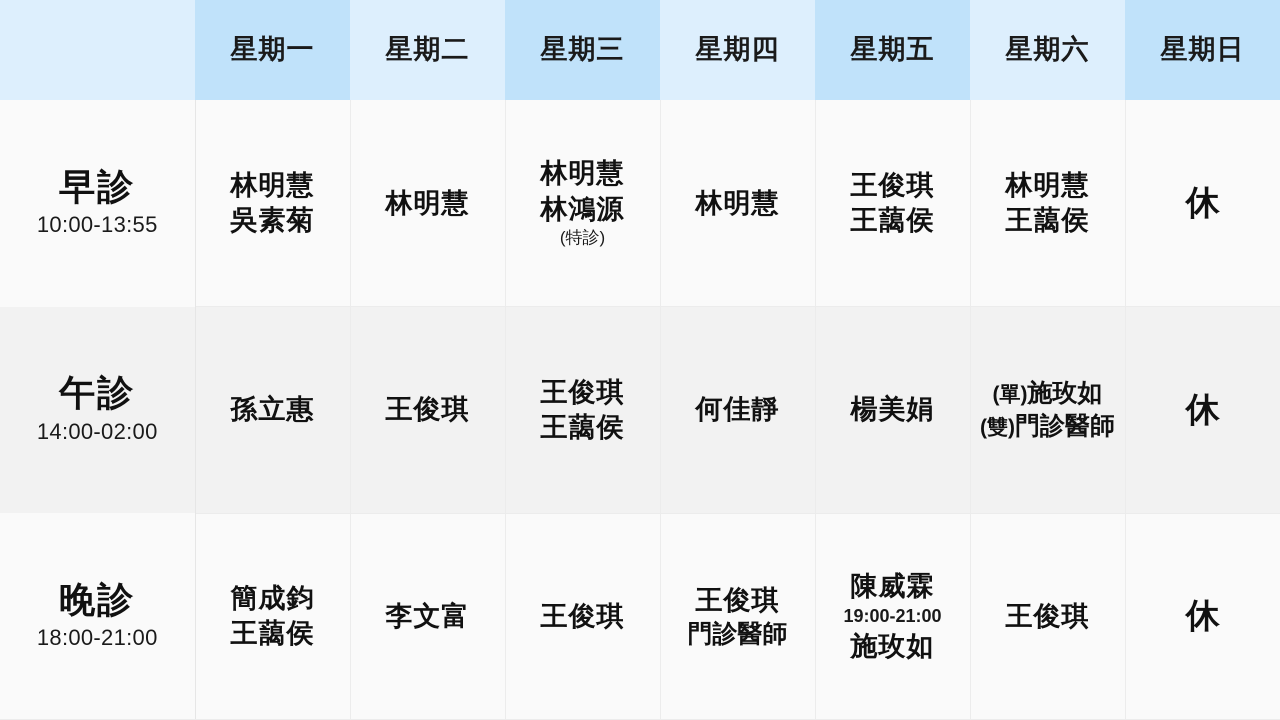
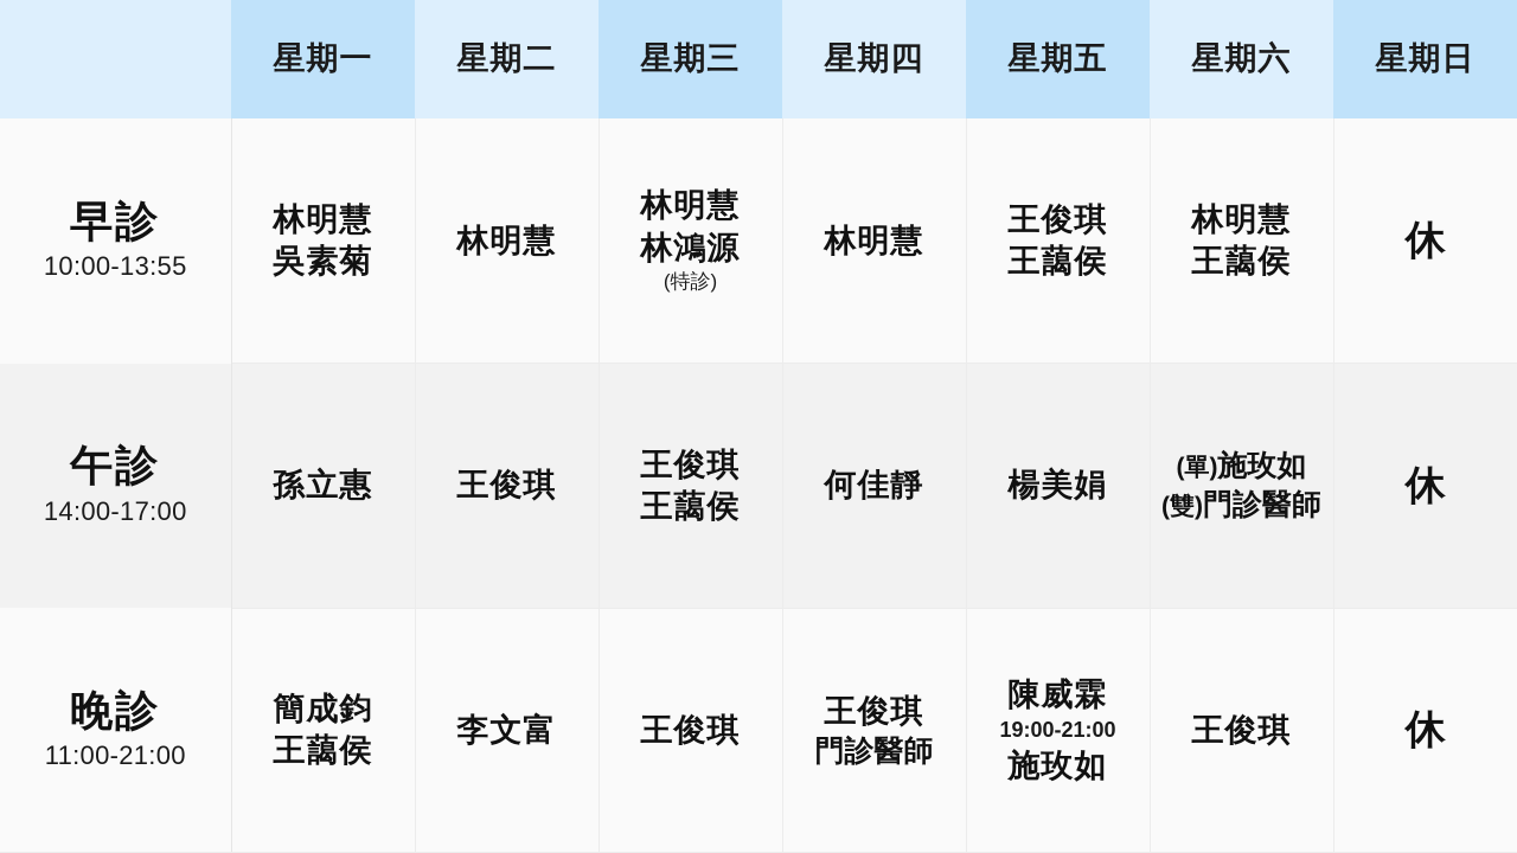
  	星期一	星期二	星期三	星期四	星期五	星期六	星期日
  早診10:00-13:55	林明慧吳素菊	林明慧	林明慧林鴻源(特診)	林明慧	王俊琪王藹侯	林明慧王藹侯	休
- 午診14:00-02:00	孫立惠	王俊琪	王俊琪王藹侯	何佳靜	楊美娟	(單)施玫如(雙)門診醫師	休
+ 午診14:00-17:00	孫立惠	王俊琪	王俊琪王藹侯	何佳靜	楊美娟	(單)施玫如(雙)門診醫師	休
- 晚診18:00-21:00	簡成鈞王藹侯	李文富	王俊琪	王俊琪門診醫師	陳威霖19:00-21:00施玫如	王俊琪	休
+ 晚診11:00-21:00	簡成鈞王藹侯	李文富	王俊琪	王俊琪門診醫師	陳威霖19:00-21:00施玫如	王俊琪	休
